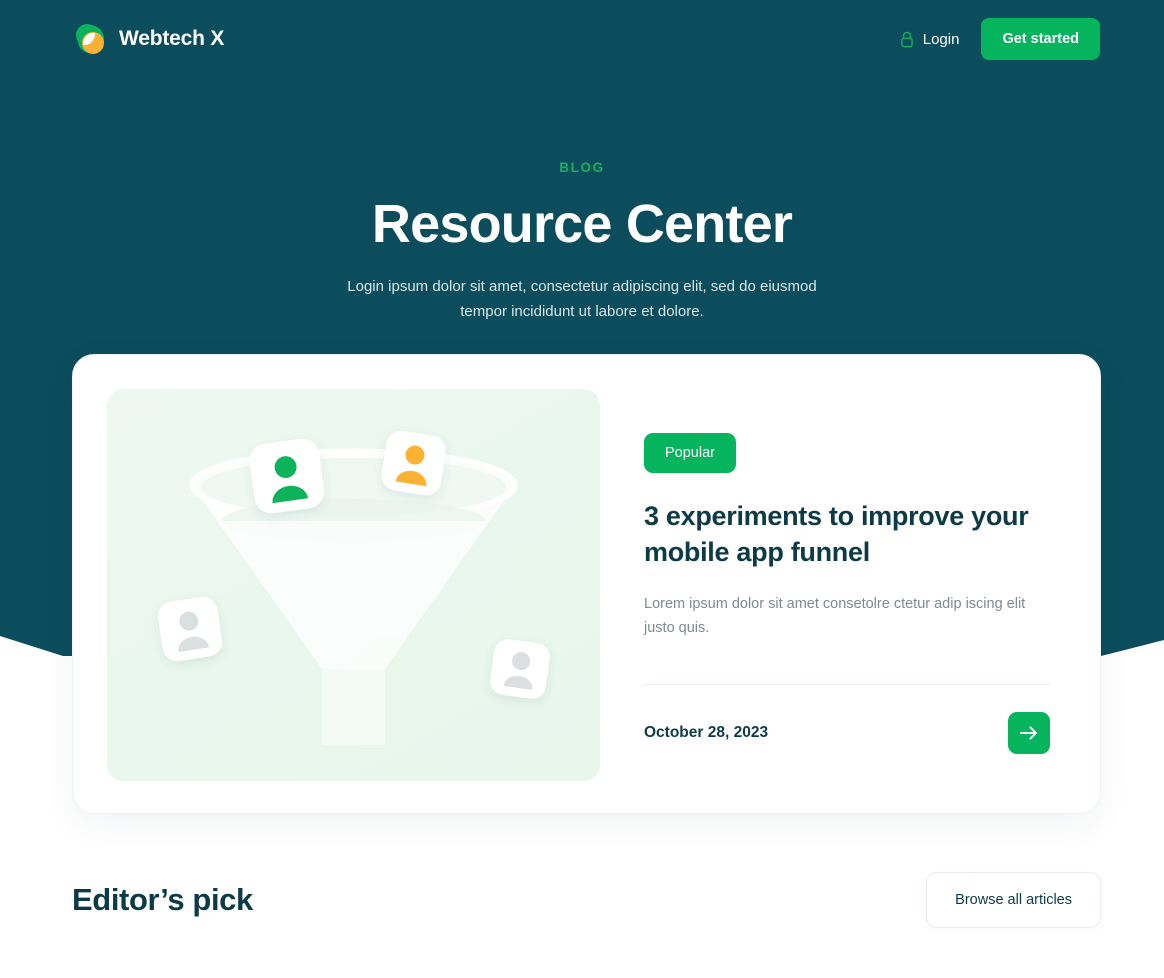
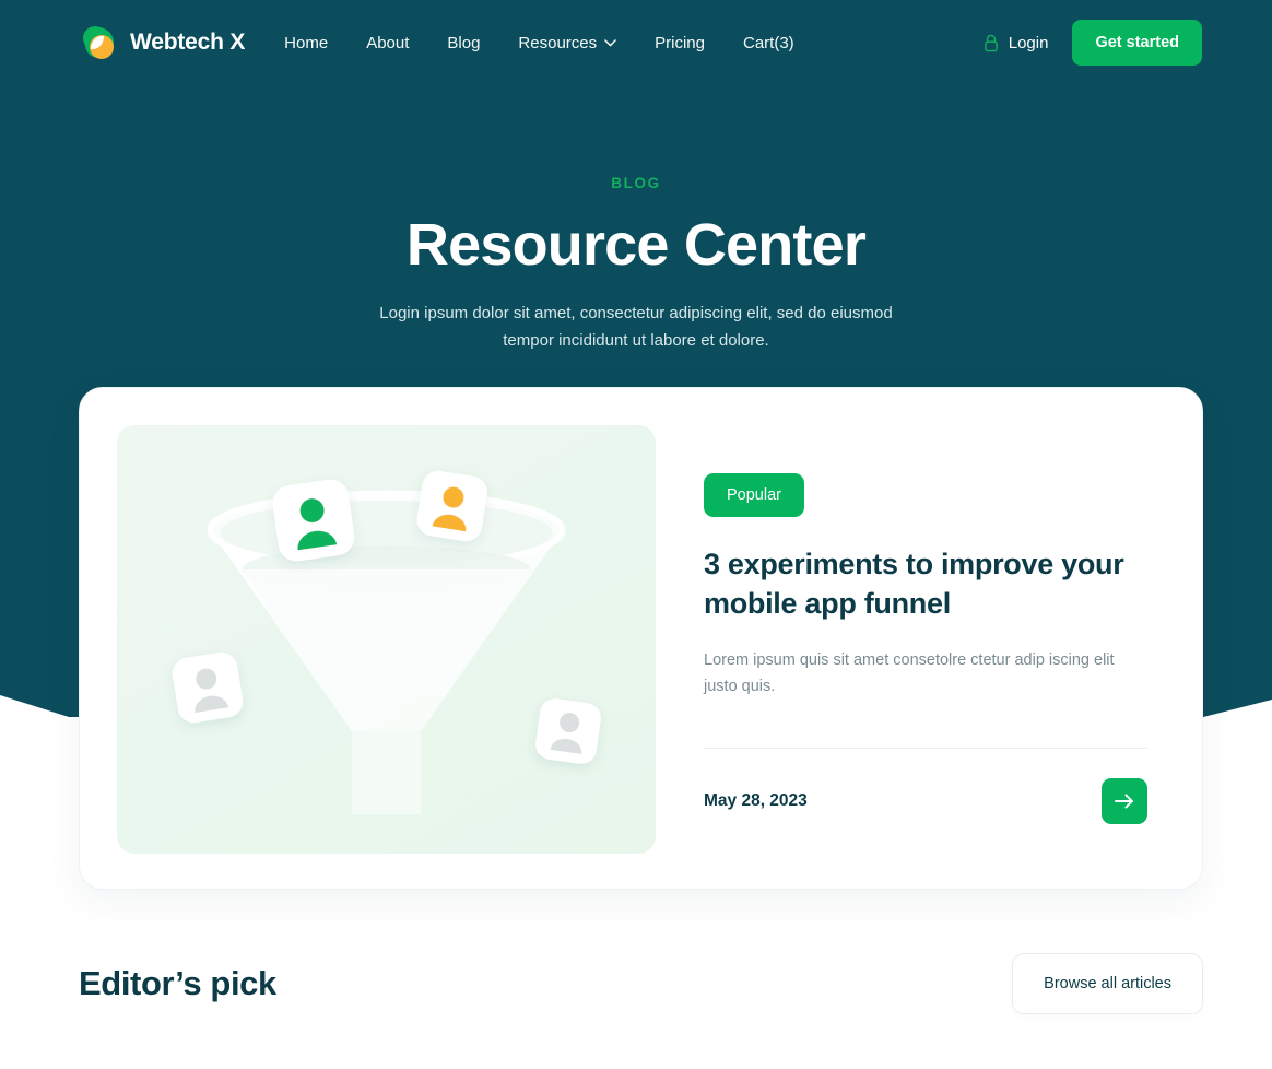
  Webtech X
+ Home
+ About
+ Blog
+ Resources
+ Pricing
+ Cart(3)
  Login
  Get started
  BLOG
  Resource Center
  Login ipsum dolor sit amet, consectetur adipiscing elit, sed do eiusmod tempor incididunt ut labore et dolore.
  Popular
  3 experiments to improve your mobile app funnel
- Lorem ipsum dolor sit amet consetolre ctetur adip iscing elit justo quis.
+ Lorem ipsum quis sit amet consetolre ctetur adip iscing elit justo quis.
- October 28, 2023
+ May 28, 2023
  Editor’s pick
  Browse all articles
